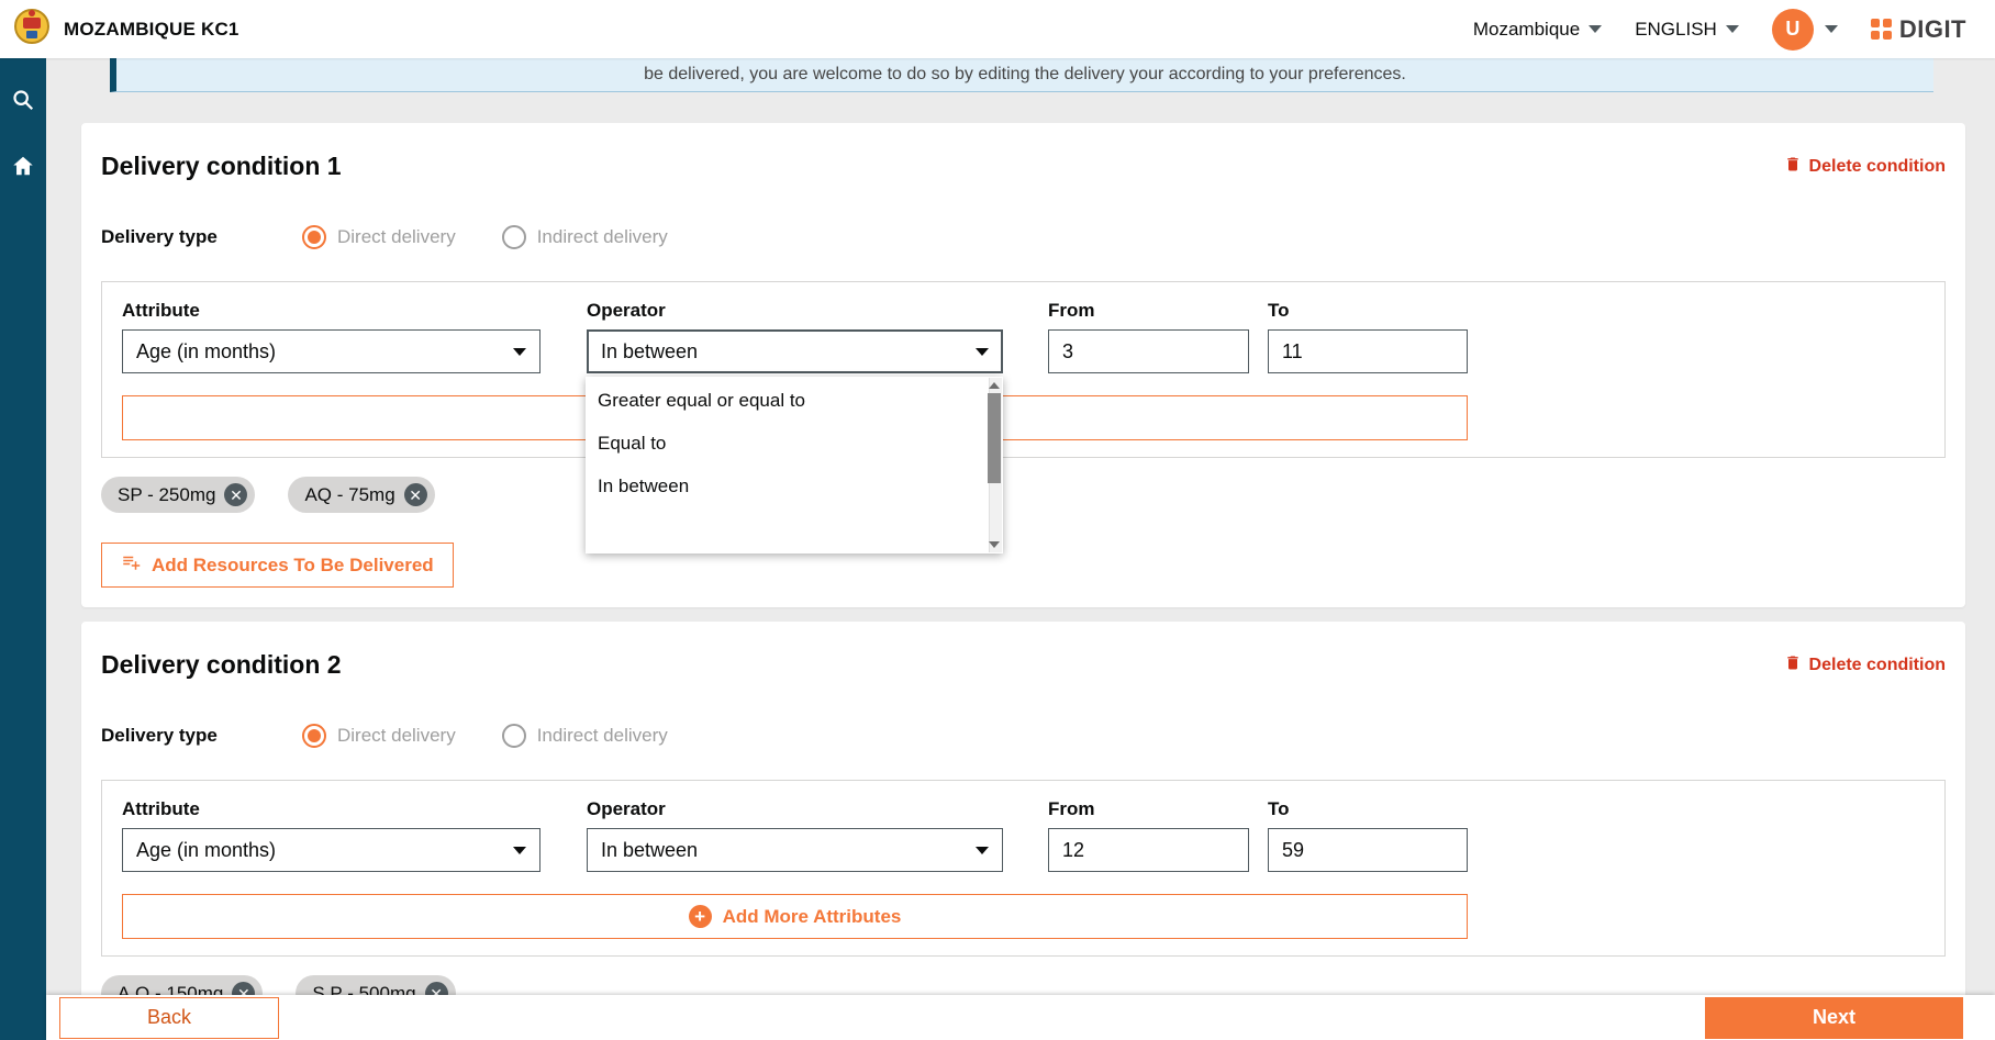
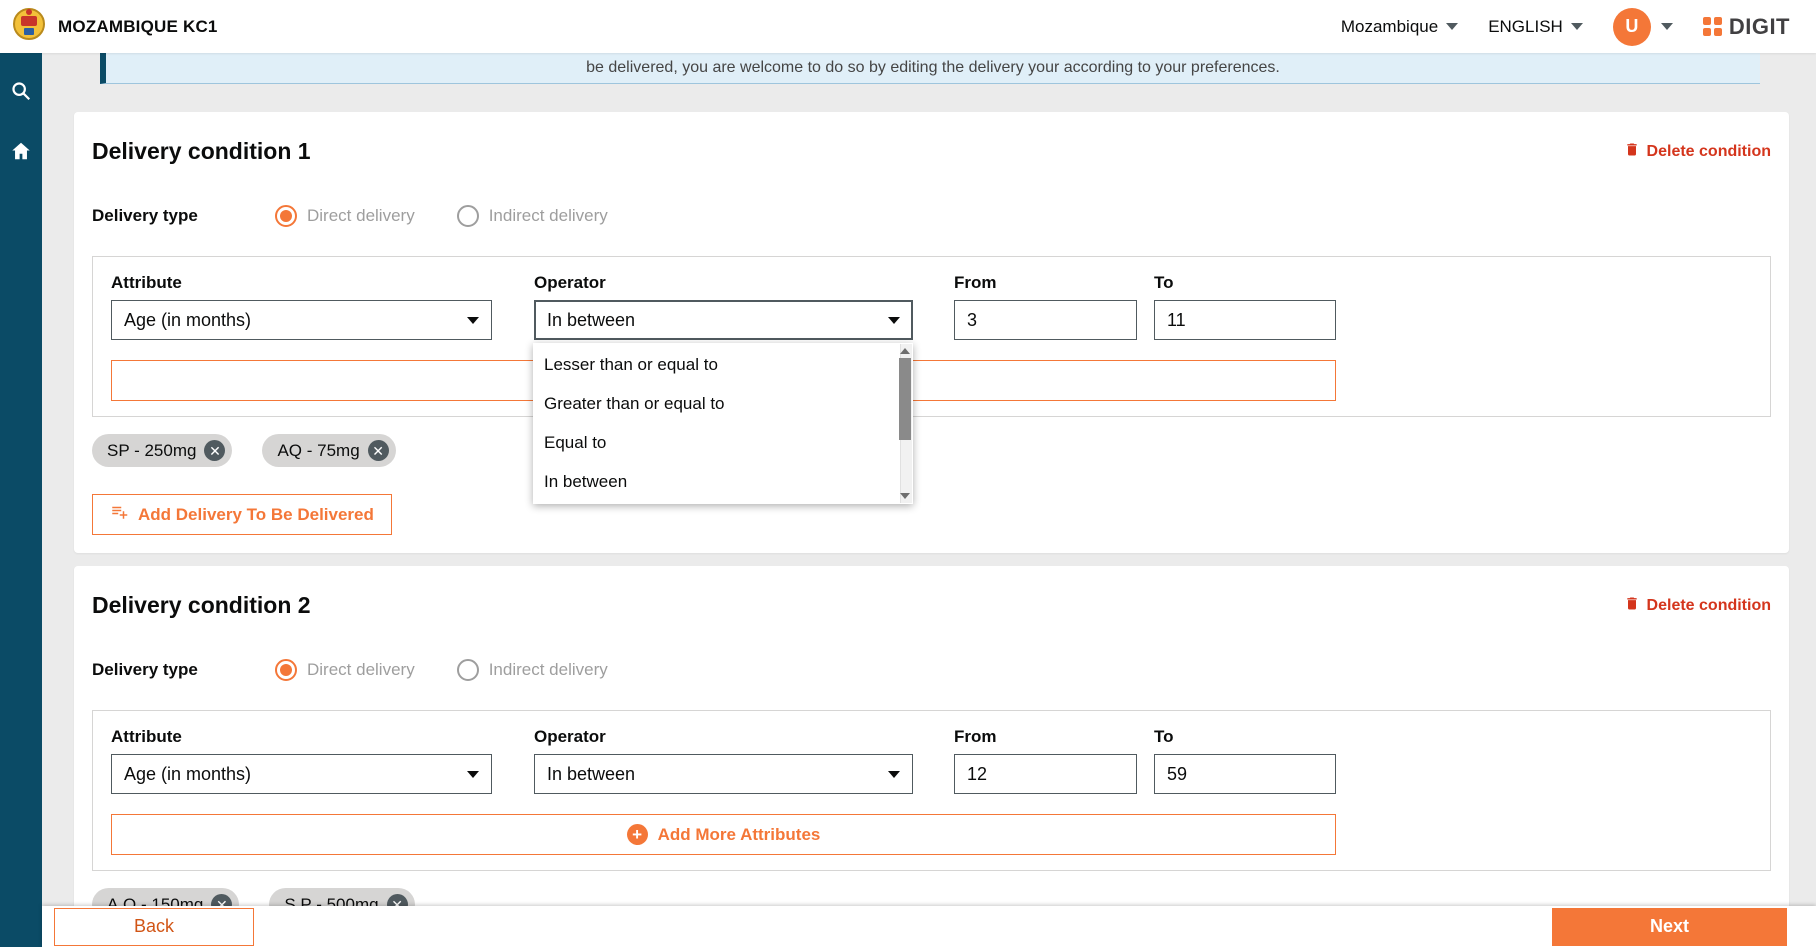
  MOZAMBIQUE KC1
  Mozambique
  ENGLISH
  U
  DIGIT
  be delivered, you are welcome to do so by editing the delivery your according to your preferences.
  Delivery condition 1
  Delete condition
  Delivery type
  Direct delivery
  Indirect delivery
  Attribute
  Operator
  From
  To
  Age (in months)
  In between
  3
  11
  SP - 250mg
  ✕
  AQ - 75mg
  ✕
- Add Resources To Be Delivered
+ Add Delivery To Be Delivered
  Delivery condition 2
  Delete condition
  Delivery type
  Direct delivery
  Indirect delivery
  Attribute
  Operator
  From
  To
  Age (in months)
  In between
  12
  59
  +
  Add More Attributes
  A.Q - 150mg
  ✕
  S.P - 500mg
  ✕
+ Lesser than or equal to
- Greater equal or equal to
+ Greater than or equal to
  Equal to
  In between
  Back
  Next
